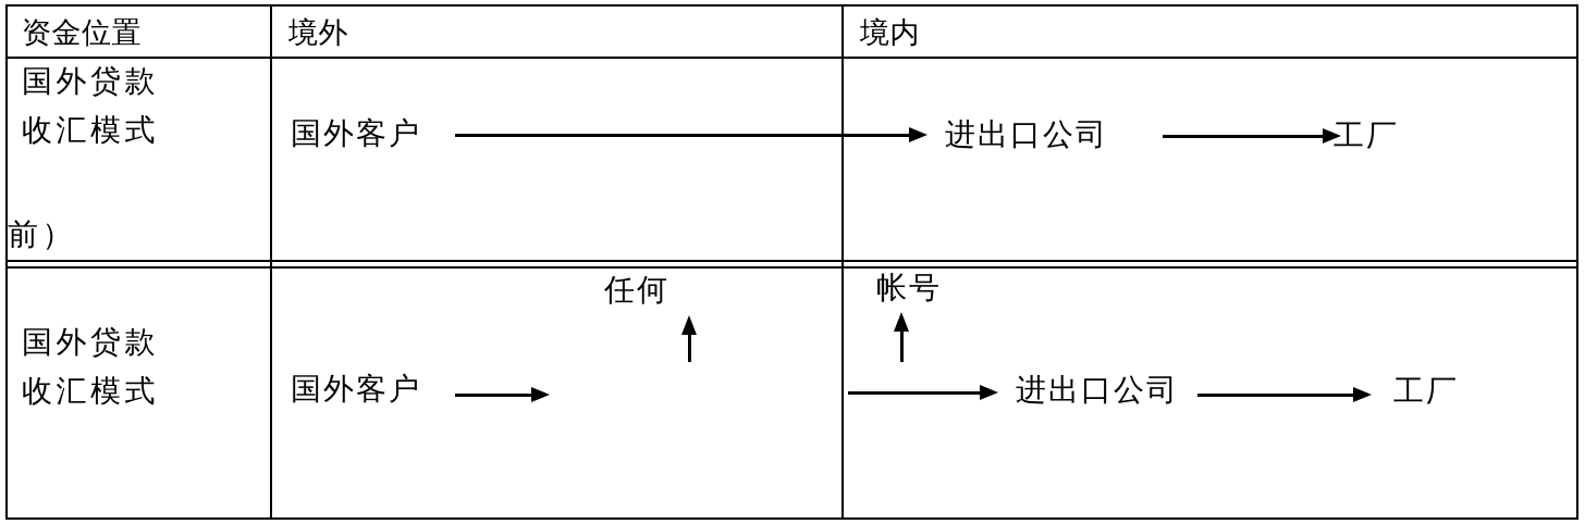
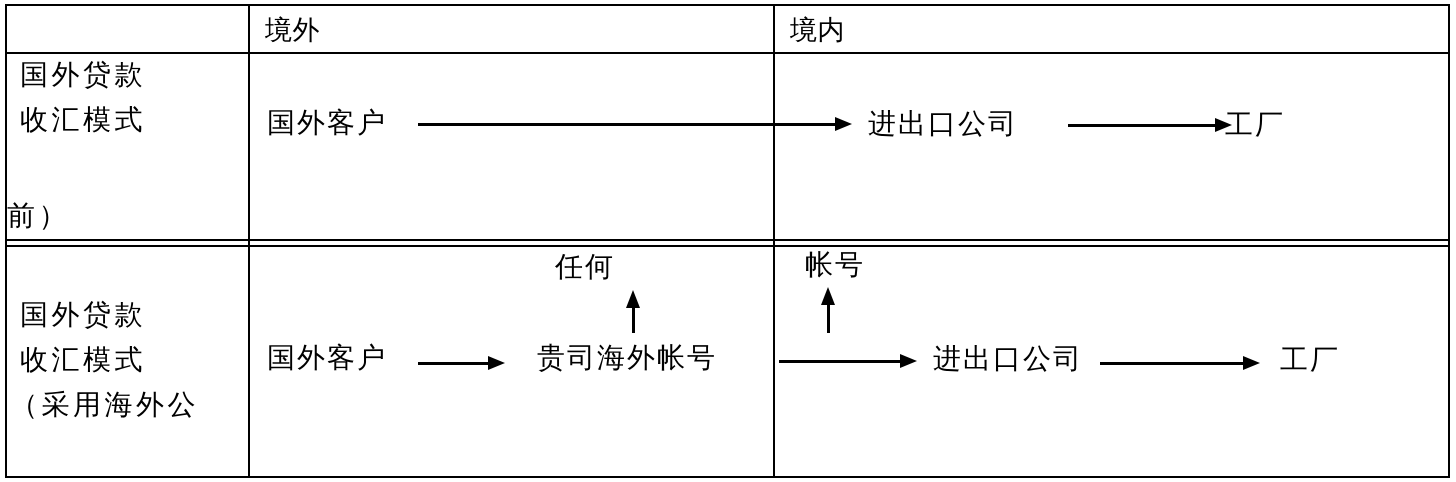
- 资金位置
  境外
  境内
  国外贷款
  收汇模式
  前）
  国外客户
  进出口公司
  工厂
  国外贷款
  收汇模式
+ （采用海外公
  任何
  国外客户
+ 贵司海外帐号
  帐号
  进出口公司
  工厂
